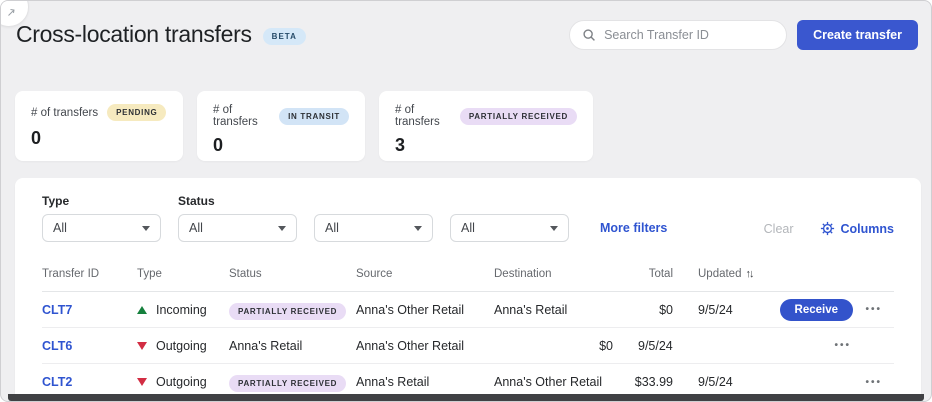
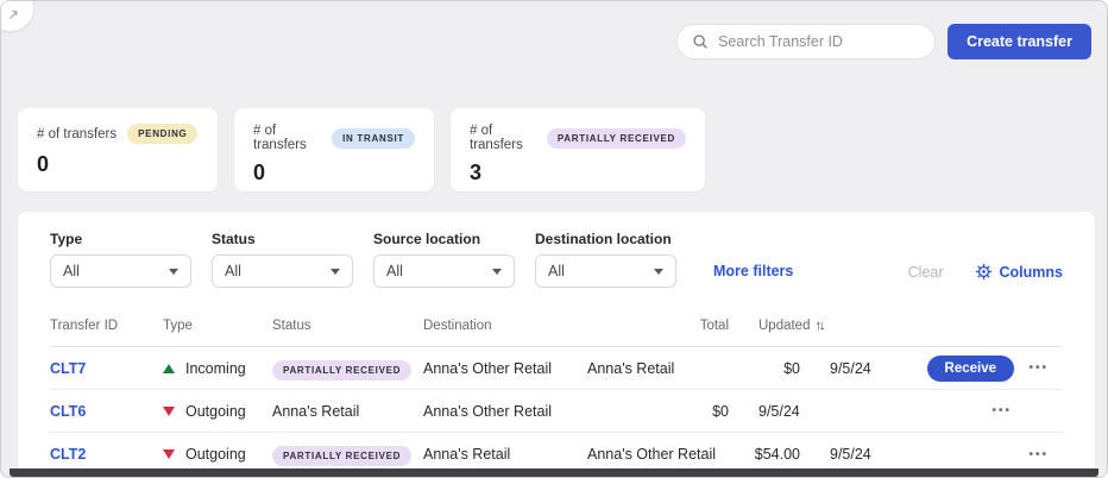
- Cross-location transfers
- BETA
  Search Transfer ID
  Create transfer
  # of transfers
  PENDING
  0
  # of transfers
  IN TRANSIT
  0
  # of transfers
  PARTIALLY RECEIVED
  3
  Type
  All
  Status
  All
+ Source location
  All
+ Destination location
  All
  More filters
  Clear
  Columns
  Transfer ID
  Type
  Status
- Source
  Destination
  Total
  Updated ↑↓
  CLT7
  Incoming
  PARTIALLY RECEIVED
  Anna's Other Retail
  Anna's Retail
  $0
  9/5/24
  Receive
  •••
  CLT6
  Outgoing
  Anna's Retail
  Anna's Other Retail
  $0
  9/5/24
  •••
  CLT2
  Outgoing
  PARTIALLY RECEIVED
  Anna's Retail
  Anna's Other Retail
- $33.99
+ $54.00
  9/5/24
  •••
